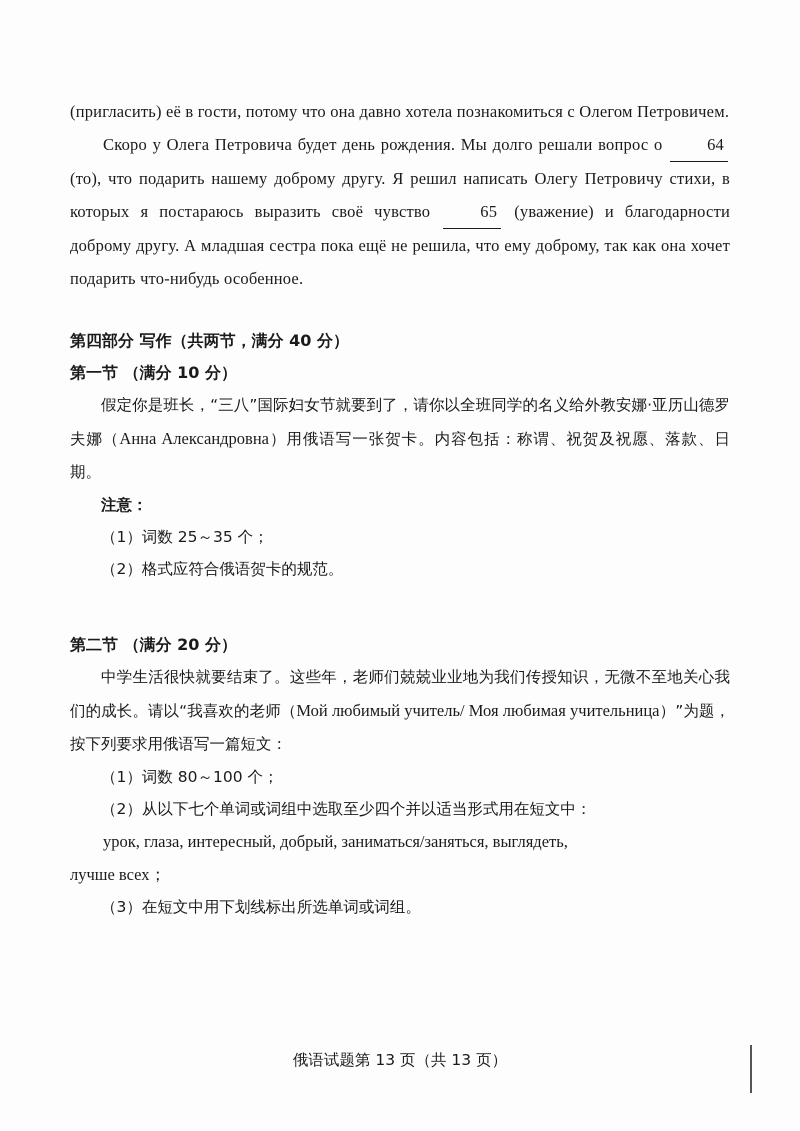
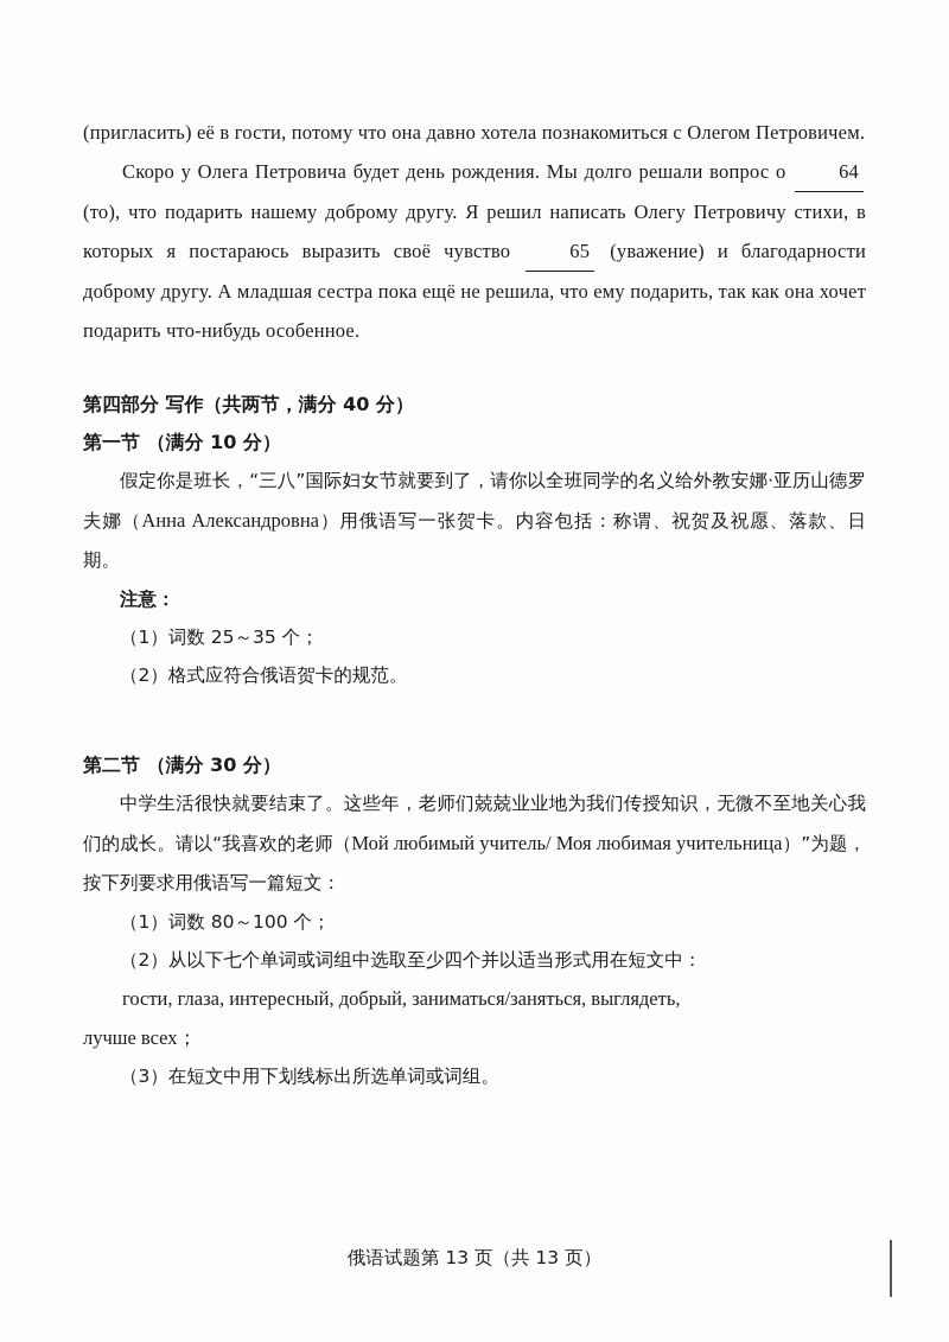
  (пригласить) её в гости, потому что она давно хотела познакомиться с Олегом Петровичем.
- Скоро у Олега Петровича будет день рождения. Мы долго решали вопрос о 64 (то), что подарить нашему доброму другу. Я решил написать Олегу Петровичу стихи, в которых я постараюсь выразить своё чувство 65 (уважение) и благодарности доброму другу. А младшая сестра пока ещё не решила, что ему доброму, так как она хочет подарить что-нибудь особенное.
+ Скоро у Олега Петровича будет день рождения. Мы долго решали вопрос о 64 (то), что подарить нашему доброму другу. Я решил написать Олегу Петровичу стихи, в которых я постараюсь выразить своё чувство 65 (уважение) и благодарности доброму другу. А младшая сестра пока ещё не решила, что ему подарить, так как она хочет подарить что-нибудь особенное.
  第四部分 写作（共两节，满分 40 分）
  第一节 （满分 10 分）
  假定你是班长，“三八”国际妇女节就要到了，请你以全班同学的名义给外教安娜·亚历山德罗夫娜（Анна Александровна）用俄语写一张贺卡。内容包括：称谓、祝贺及祝愿、落款、日期。
  注意：
  （1）词数 25～35 个；
  （2）格式应符合俄语贺卡的规范。
- 第二节 （满分 20 分）
+ 第二节 （满分 30 分）
  中学生活很快就要结束了。这些年，老师们兢兢业业地为我们传授知识，无微不至地关心我们的成长。请以“我喜欢的老师（Мой любимый учитель/ Моя любимая учительница）”为题，按下列要求用俄语写一篇短文：
  （1）词数 80～100 个；
  （2）从以下七个单词或词组中选取至少四个并以适当形式用在短文中：
- урок, глаза, интересный, добрый, заниматься/заняться, выглядеть,
+ гости, глаза, интересный, добрый, заниматься/заняться, выглядеть,
  лучше всех；
  （3）在短文中用下划线标出所选单词或词组。
  俄语试题第 13 页（共 13 页）
